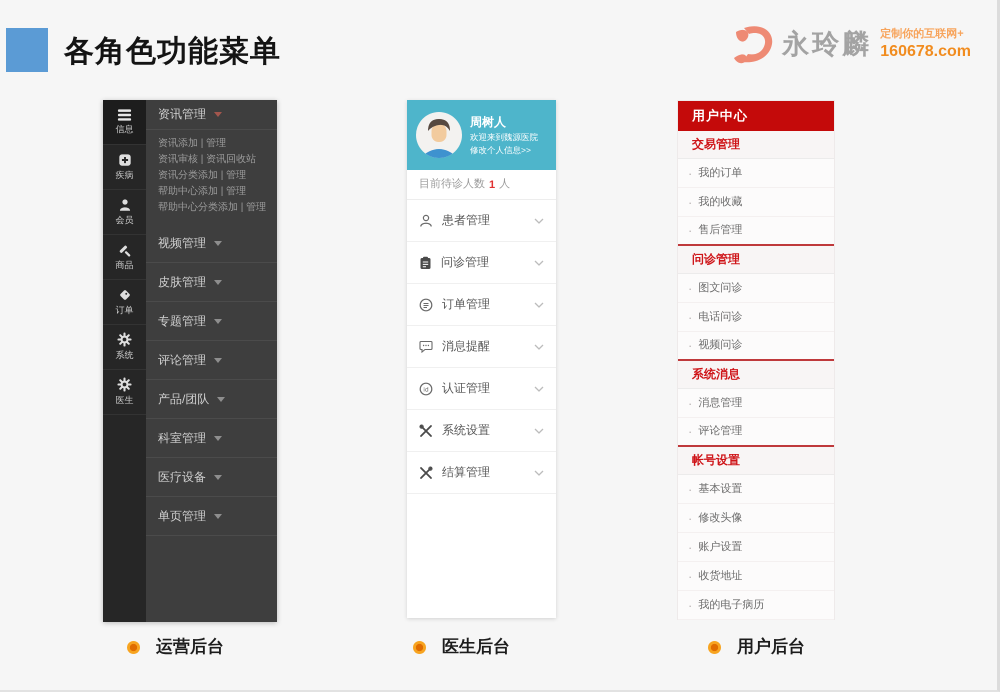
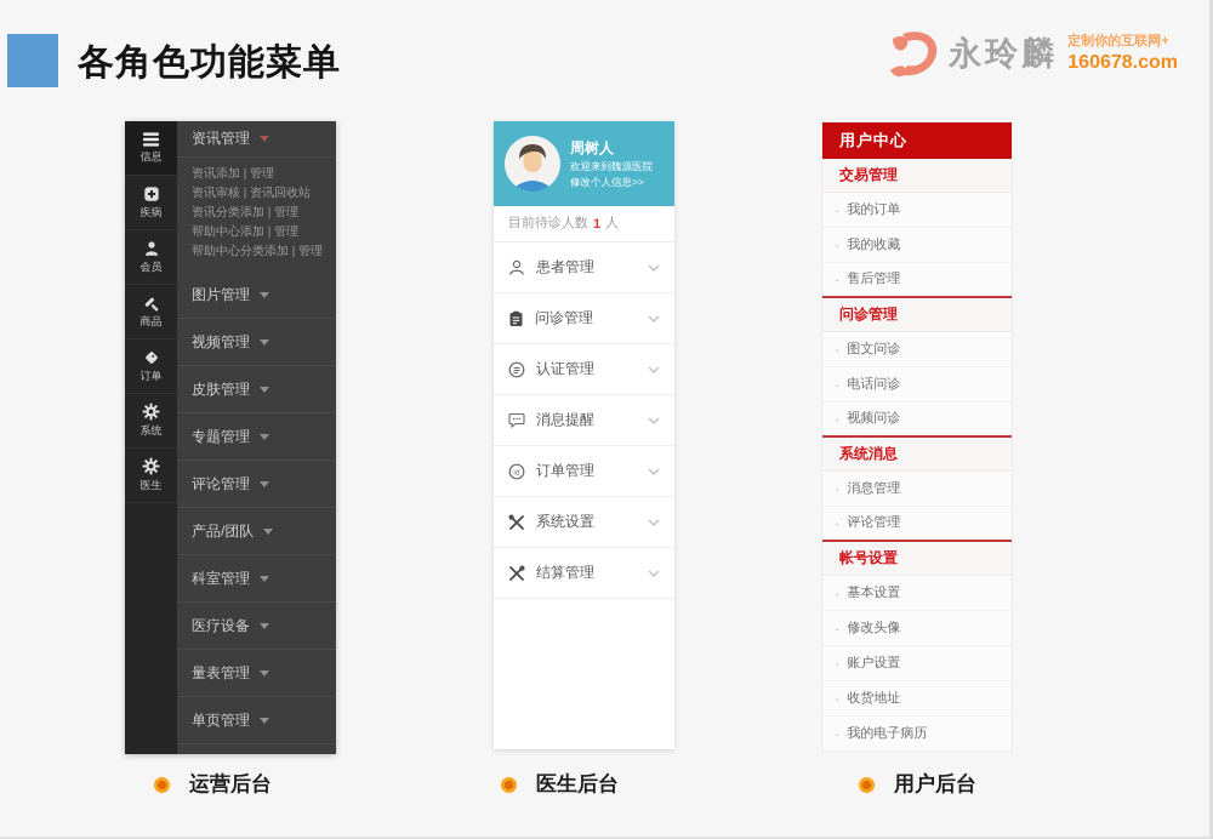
  各角色功能菜单
  永玲麟
  定制你的互联网+
  160678.com
  信息
  疾病
  会员
  商品
  订单
  系统
  医生
  资讯管理
  资讯添加 | 管理
  资讯审核 | 资讯回收站
  资讯分类添加 | 管理
  帮助中心添加 | 管理
  帮助中心分类添加 | 管理
+ 图片管理
  视频管理
  皮肤管理
  专题管理
  评论管理
  产品/团队
  科室管理
  医疗设备
+ 量表管理
  单页管理
  周树人
  欢迎来到魏源医院
  修改个人信息>>
  目前待诊人数
  1
  人
  患者管理
  问诊管理
- 订单管理
+ 认证管理
  消息提醒
- 认证管理
+ 订单管理
  系统设置
  结算管理
  用户中心
  交易管理
  ·
  我的订单
  ·
  我的收藏
  ·
  售后管理
  问诊管理
  ·
  图文问诊
  ·
  电话问诊
  ·
  视频问诊
  系统消息
  ·
  消息管理
  ·
  评论管理
  帐号设置
  ·
  基本设置
  ·
  修改头像
  ·
  账户设置
  ·
  收货地址
  ·
  我的电子病历
  运营后台
  医生后台
  用户后台
